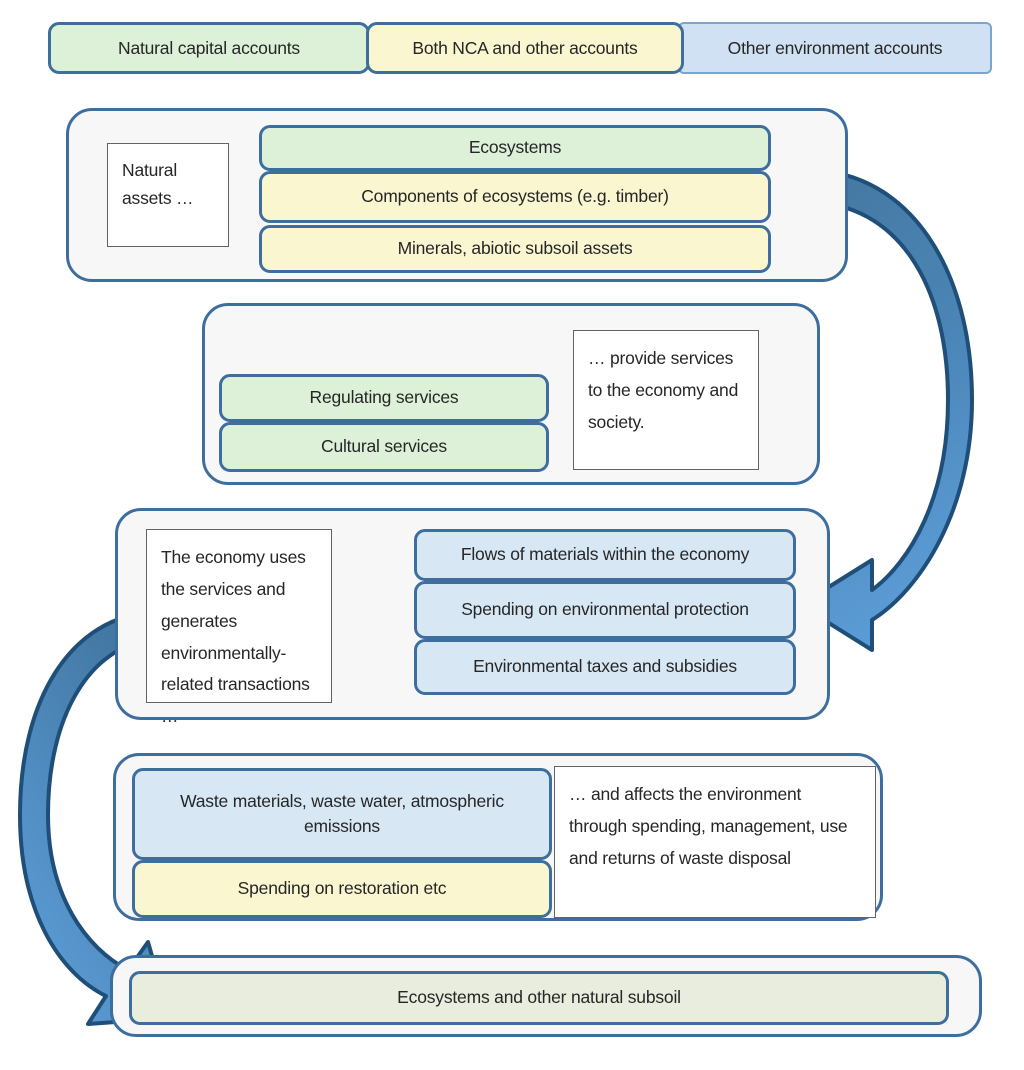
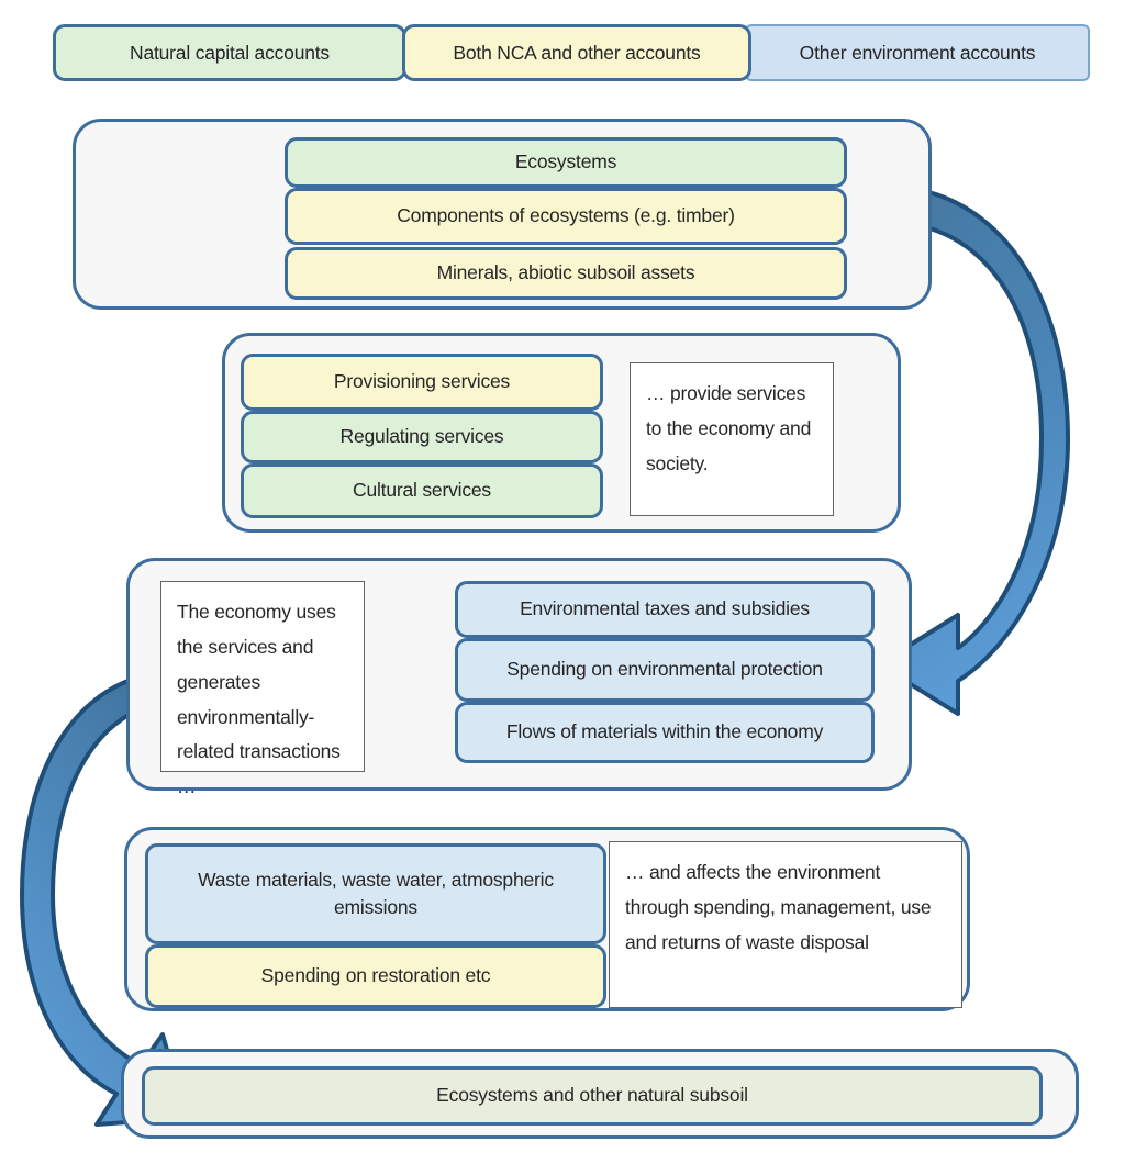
  Natural capital accounts
  Both NCA and other accounts
  Other environment accounts
- Natural assets …
  Ecosystems
  Components of ecosystems (e.g. timber)
  Minerals, abiotic subsoil assets
+ Provisioning services
  Regulating services
  Cultural services
  … provide services to the economy and society.
  The economy uses the services and generates environmentally-related transactions …
- Flows of materials within the economy
+ Environmental taxes and subsidies
  Spending on environmental protection
- Environmental taxes and subsidies
+ Flows of materials within the economy
  Waste materials, waste water, atmospheric emissions
  Spending on restoration etc
  … and affects the environment through spending, management, use and returns of waste disposal
  Ecosystems and other natural subsoil
